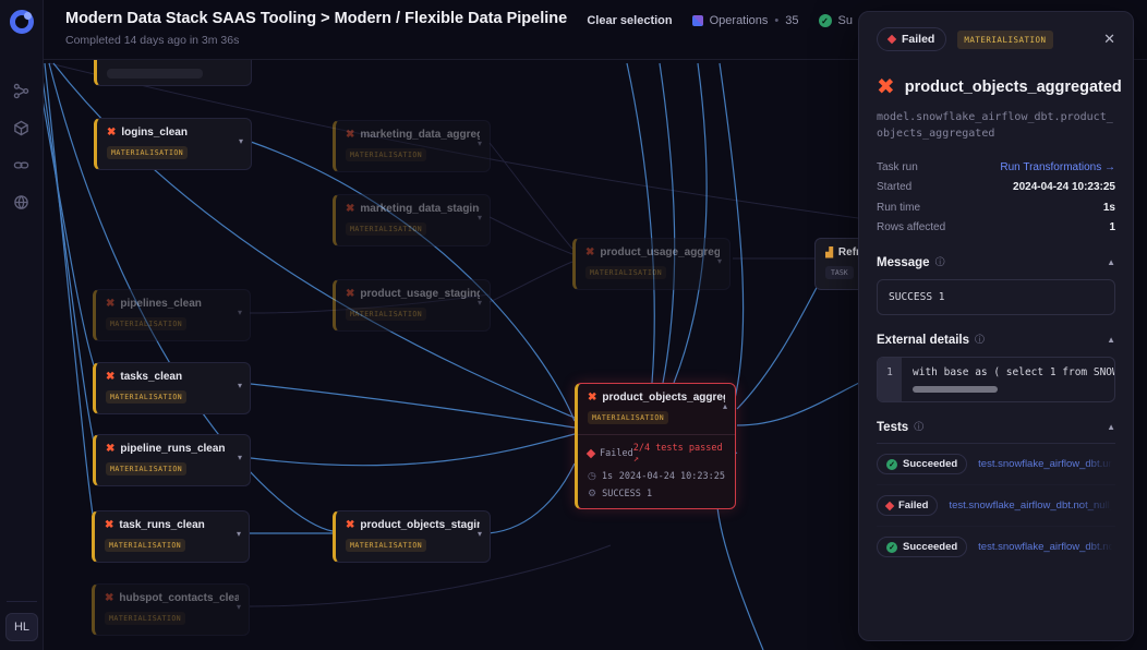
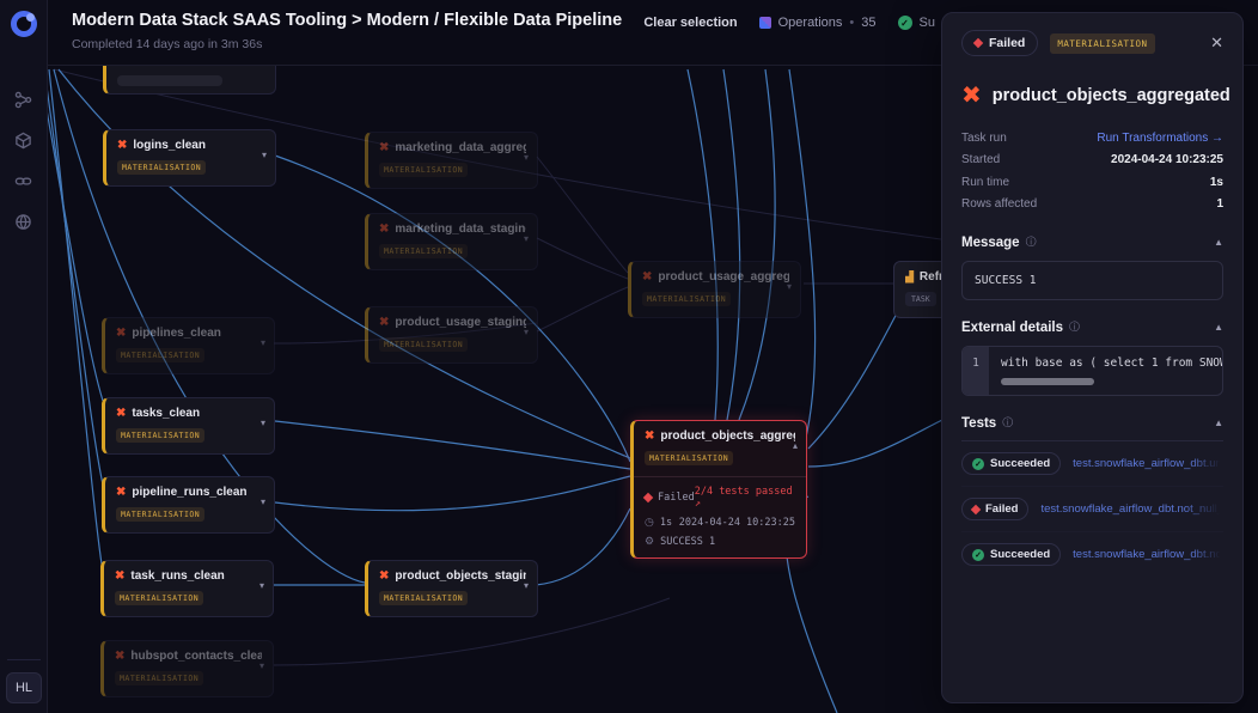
  HL
  Modern Data Stack SAAS Tooling > Modern / Flexible Data Pipeline
  Completed 14 days ago in 3m 36s
  Clear selection
  Operations
  •
  35
  ✓
  Su
  ✖
  logins_clean
  ▾
  MATERIALISATION
  ✖
  marketing_data_aggre
  ▾
  MATERIALISATION
  ✖
  marketing_data_stagin
  ▾
  MATERIALISATION
  ✖
  product_usage_stagin
  ▾
  MATERIALISATION
  ✖
  pipelines_clean
  ▾
  MATERIALISATION
  ✖
  tasks_clean
  ▾
  MATERIALISATION
  ✖
  pipeline_runs_clean
  ▾
  MATERIALISATION
  ✖
  task_runs_clean
  ▾
  MATERIALISATION
  ✖
  hubspot_contacts_clea
  ▾
  MATERIALISATION
  ✖
  product_objects_stagi
  ▾
  MATERIALISATION
  ✖
  product_usage_aggreg
  ▾
  MATERIALISATION
  ▟
  TASK
  ✖
  product_objects_aggre
  ▴
  MATERIALISATION
  Failed
  2/4 tests passed ↗
  ◷
  1s
  2024-04-24 10:23:25
  ⚙
  SUCCESS 1
  Failed
  MATERIALISATION
  ✕
  ✖
  product_objects_aggregated
- model.snowflake_airflow_dbt.product_objects_aggregated
  Task run
  Run Transformations →
  Started
  2024-04-24 10:23:25
  Run time
  1s
  Rows affected
  1
  Message
  ⓘ
  ▲
  SUCCESS 1
  External details
  ⓘ
  ▲
  1
  with base as ( select 1 from SNO
  Tests
  ⓘ
  ▲
  Succeeded
  test.snowflake_airflow_dbt.uni
  Failed
  test.snowflake_airflow_dbt.not_null_
  Succeeded
  test.snowflake_airflow_dbt.no
